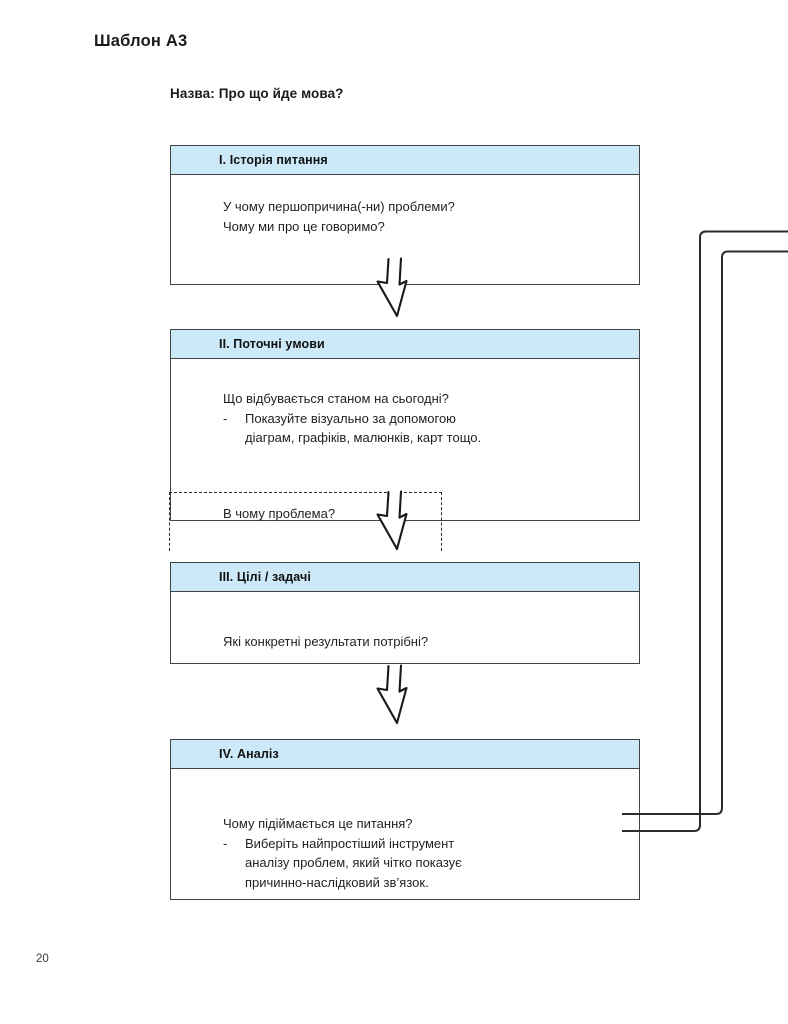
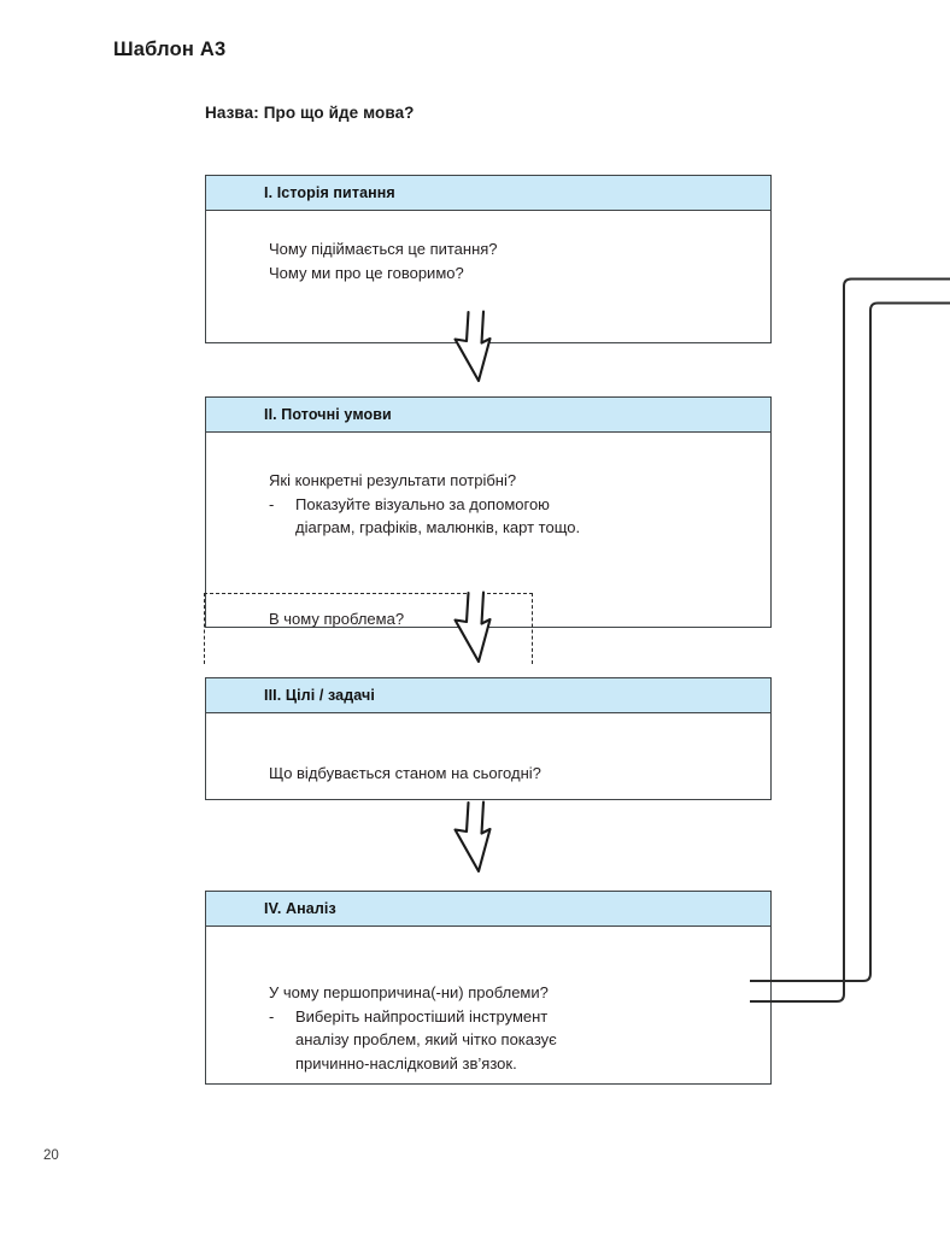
  Шаблон А3
  Назва: Про що йде мова?
  I. Історія питання
- У чому першопричина(-ни) проблеми?
+ Чому підіймається це питання?
  Чому ми про це говоримо?
  II. Поточні умови
- Що відбувається станом на сьогодні?
+ Які конкретні результати потрібні?
  - Показуйте візуально за допомогою
  діаграм, графіків, малюнків, карт тощо.
  В чому проблема?
  III. Цілі / задачі
- Які конкретні результати потрібні?
+ Що відбувається станом на сьогодні?
  IV. Аналіз
- Чому підіймається це питання?
+ У чому першопричина(-ни) проблеми?
  - Виберіть найпростіший інструмент
  аналізу проблем, який чітко показує
  причинно-наслідковий зв’язок.
  20
